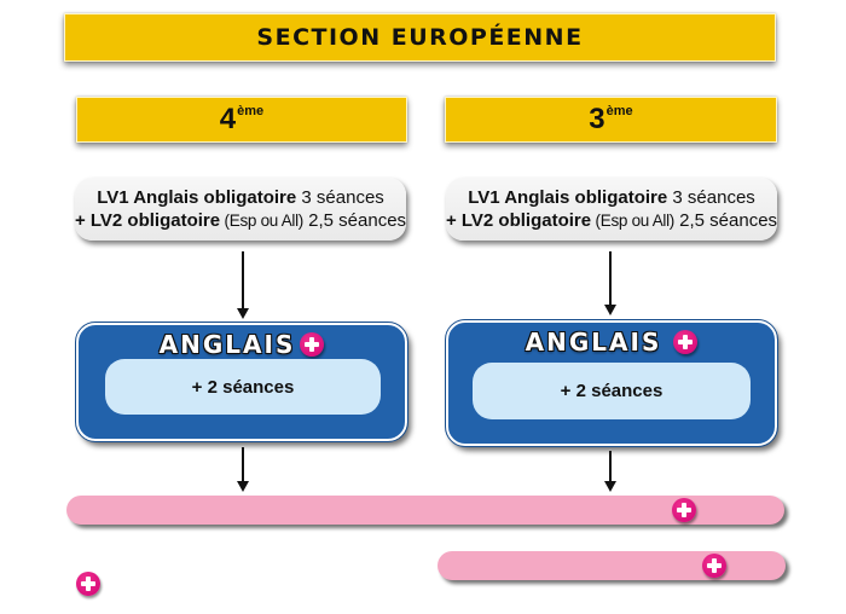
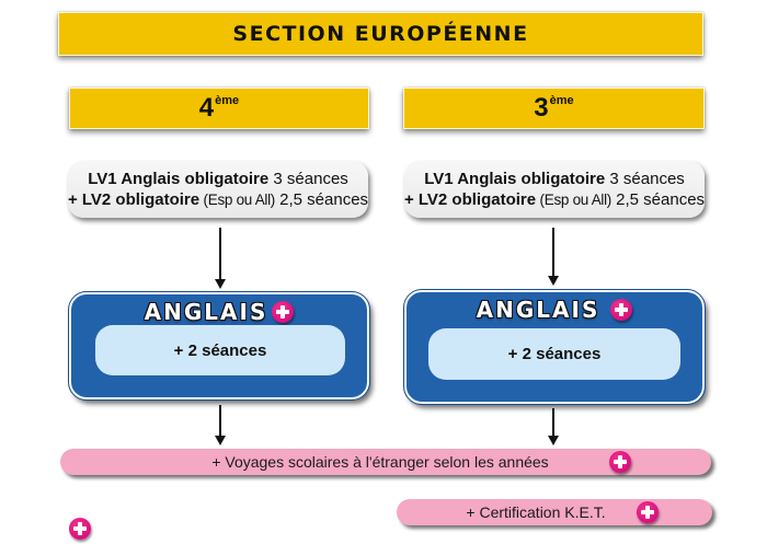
  SECTION EUROPÉENNE
  4ème
  3ème
  LV1 Anglais obligatoire 3 séances
  + LV2 obligatoire (Esp ou All) 2,5 séances
  LV1 Anglais obligatoire 3 séances
  + LV2 obligatoire (Esp ou All) 2,5 séances
  ANGLAIS
  + 2 séances
  ANGLAIS
  + 2 séances
+ + Voyages scolaires à l'étranger selon les années
+ + Certification K.E.T.
